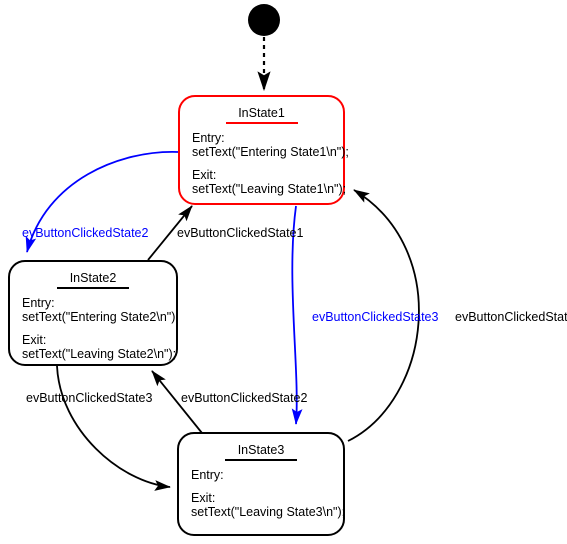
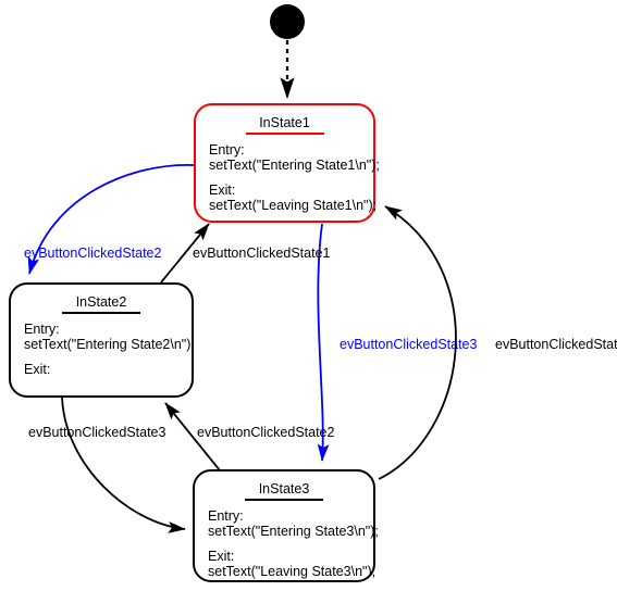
  InState1
  Entry:
  setText("Entering State1\n");
  Exit:
  setText("Leaving State1\n");
  InState2
  Entry:
  setText("Entering State2\n");
  Exit:
- setText("Leaving State2\n");
  InState3
  Entry:
+ setText("Entering State3\n");
  Exit:
  setText("Leaving State3\n");
  evButtonClickedState2
  evButtonClickedState1
  evButtonClickedState3
  evButtonClickedStat
  evButtonClickedState3
  evButtonClickedState2
